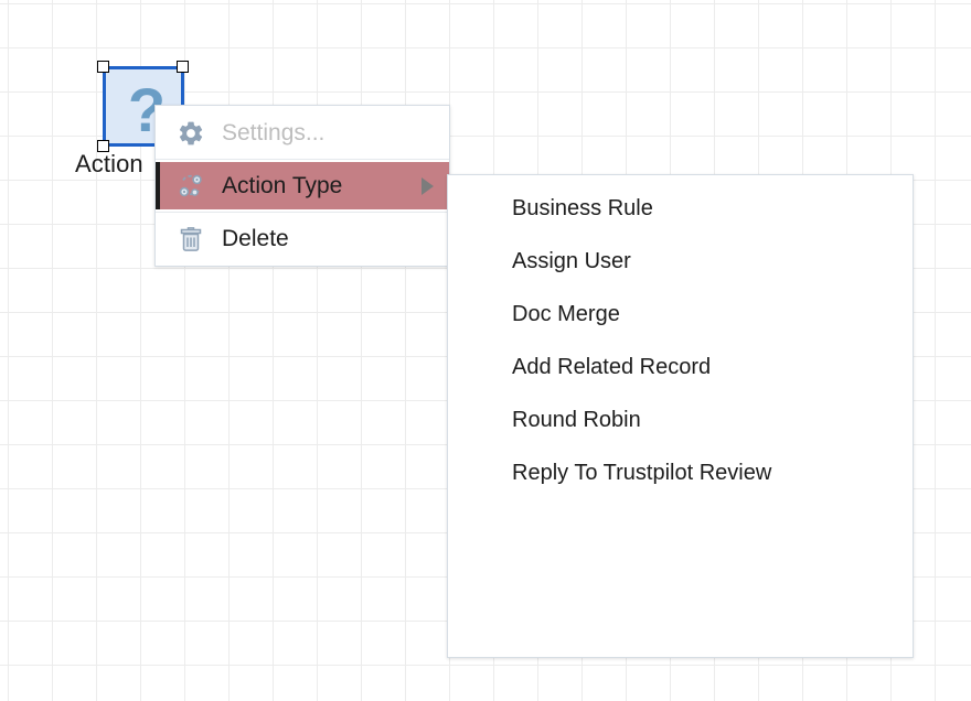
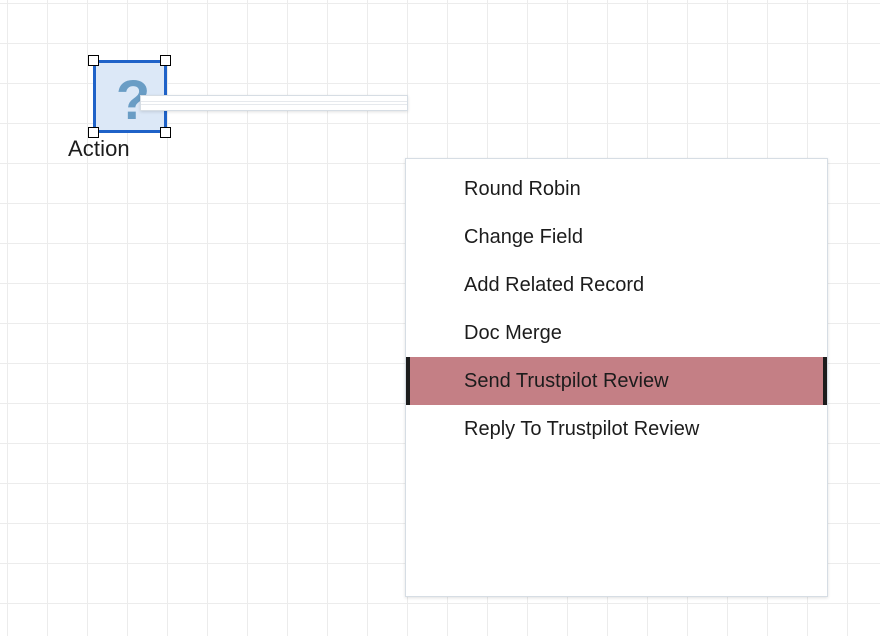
  ?
  Action
- Settings...
- Action Type
- Delete
- Business Rule
- Assign User
- Doc Merge
+ Round Robin
+ Change Field
  Add Related Record
- Round Robin
+ Doc Merge
+ Send Trustpilot Review
  Reply To Trustpilot Review
